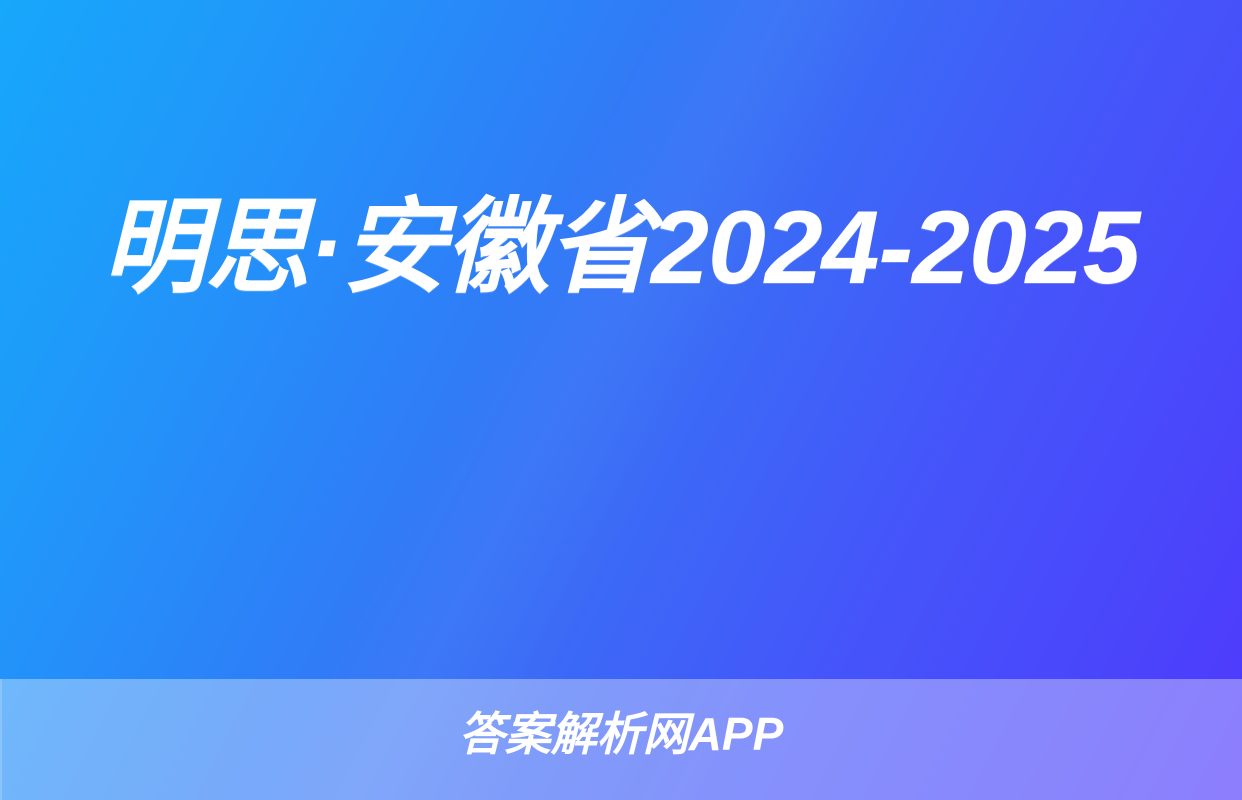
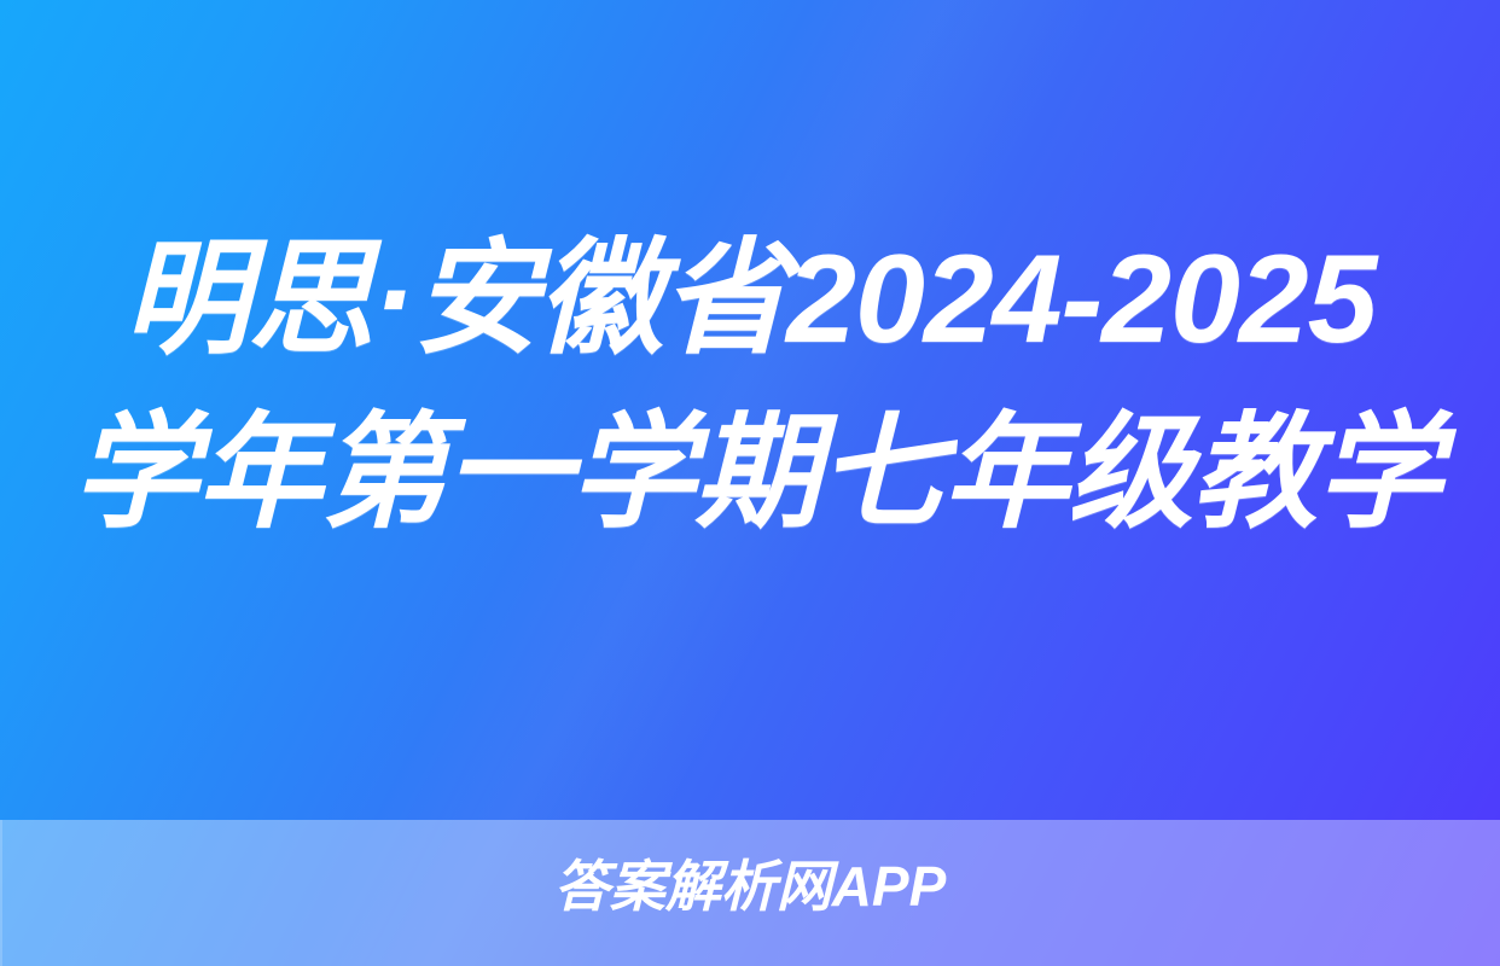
  明思·安徽省2024-2025
+ 学年第一学期七年级教学
  答案解析网APP
